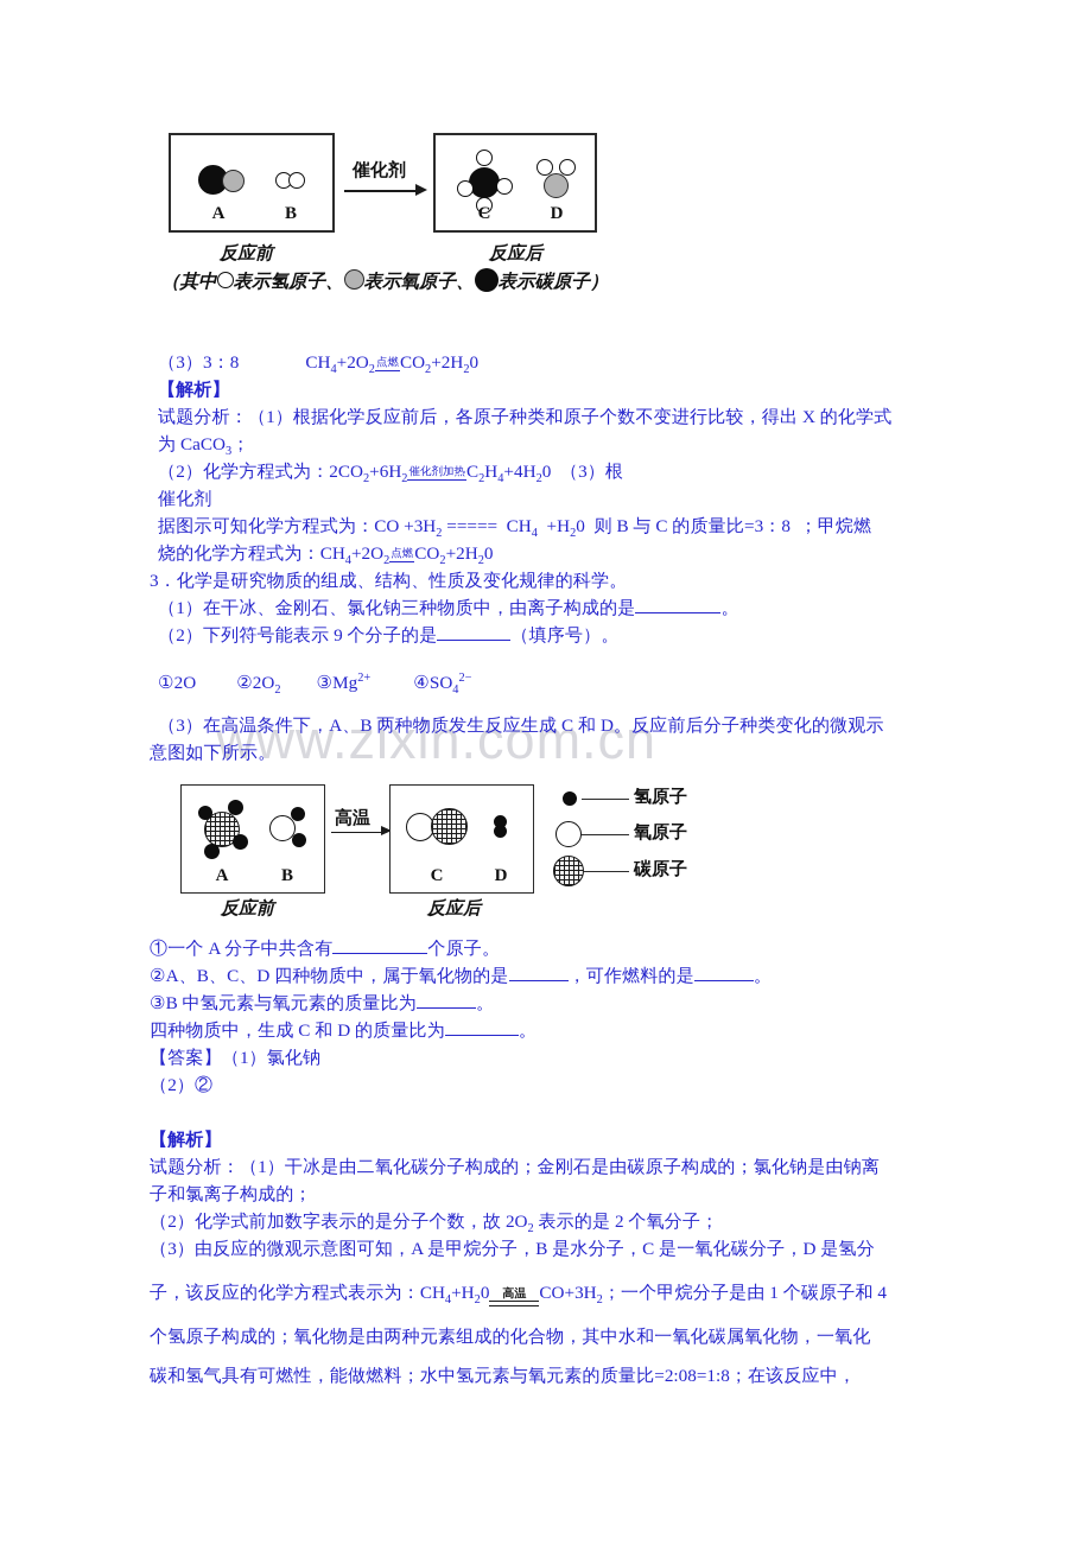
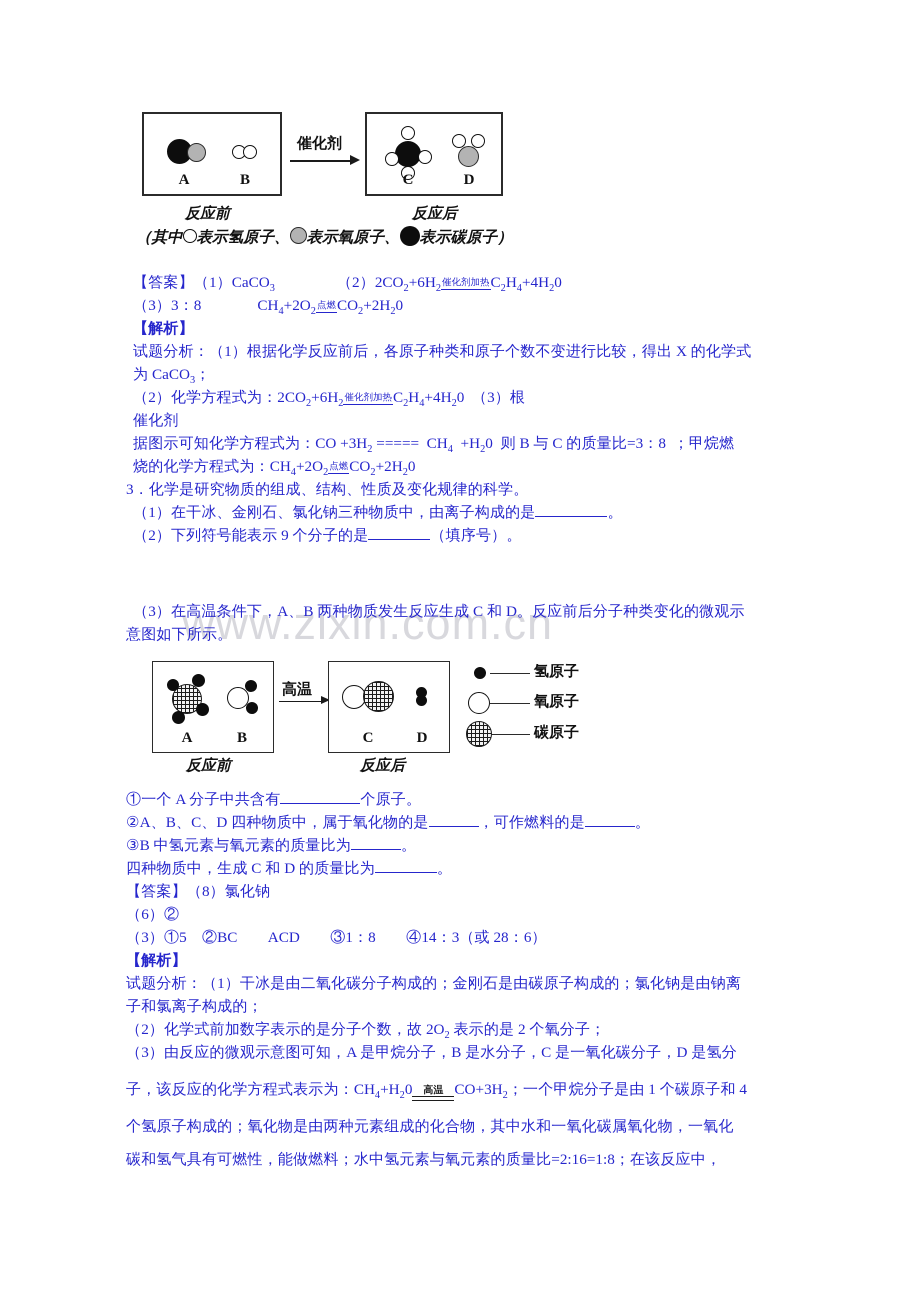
  www.zixin.com.cn
  A
  B
  催化剂
  C
  D
  反应前
  反应后
  （其中 表示氢原子、 表示氧原子、 表示碳原子）
+ 【答案】（1）CaCO3（2）2CO2+6H2催化剂加热C2H4+4H20
  （3）3：8 CH4+2O2点燃CO2+2H20
  【解析】
  试题分析：（1）根据化学反应前后，各原子种类和原子个数不变进行比较，得出 X 的化学式
  为 CaCO3；
  （2）化学方程式为：2CO2+6H2催化剂加热C2H4+4H20 （3）根
  催化剂
  据图示可知化学方程式为：CO +3H2 ===== CH4 +H20 则 B 与 C 的质量比=3：8 ；甲烷燃
  烧的化学方程式为：CH4+2O2点燃CO2+2H20
  3．化学是研究物质的组成、结构、性质及变化规律的科学。
  （1）在干冰、金刚石、氯化钠三种物质中，由离子构成的是 。
  （2）下列符号能表示 9 个分子的是 （填序号）。
- ①2O ②2O2③Mg2+ ④SO42−
  （3）在高温条件下，A、B 两种物质发生反应生成 C 和 D。反应前后分子种类变化的微观示
  意图如下所示。
  A
  B
  高温
  C
  D
  反应前
  反应后
  氢原子
  氧原子
  碳原子
  ①一个 A 分子中共含有 个原子。
  ②A、B、C、D 四种物质中，属于氧化物的是 ，可作燃料的是 。
  ③B 中氢元素与氧元素的质量比为 。
  四种物质中，生成 C 和 D 的质量比为 。
- 【答案】（1）氯化钠
+ 【答案】（8）氯化钠
- （2）②
+ （6）②
+ （3）①5 ②BC ACD ③1：8 ④14：3（或 28：6）
  【解析】
  试题分析：（1）干冰是由二氧化碳分子构成的；金刚石是由碳原子构成的；氯化钠是由钠离
  子和氯离子构成的；
  （2）化学式前加数字表示的是分子个数，故 2O2 表示的是 2 个氧分子；
  （3）由反应的微观示意图可知，A 是甲烷分子，B 是水分子，C 是一氧化碳分子，D 是氢分
  子，该反应的化学方程式表示为：CH4+H20
  高温
  CO+3H2；一个甲烷分子是由 1 个碳原子和 4
  个氢原子构成的；氧化物是由两种元素组成的化合物，其中水和一氧化碳属氧化物，一氧化
- 碳和氢气具有可燃性，能做燃料；水中氢元素与氧元素的质量比=2:08=1:8；在该反应中，
+ 碳和氢气具有可燃性，能做燃料；水中氢元素与氧元素的质量比=2:16=1:8；在该反应中，
